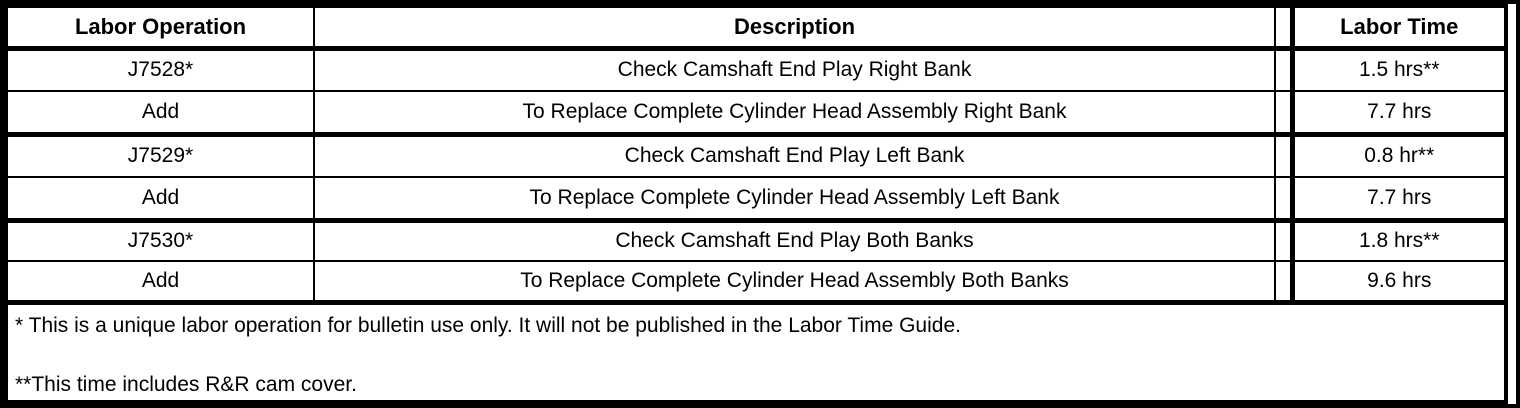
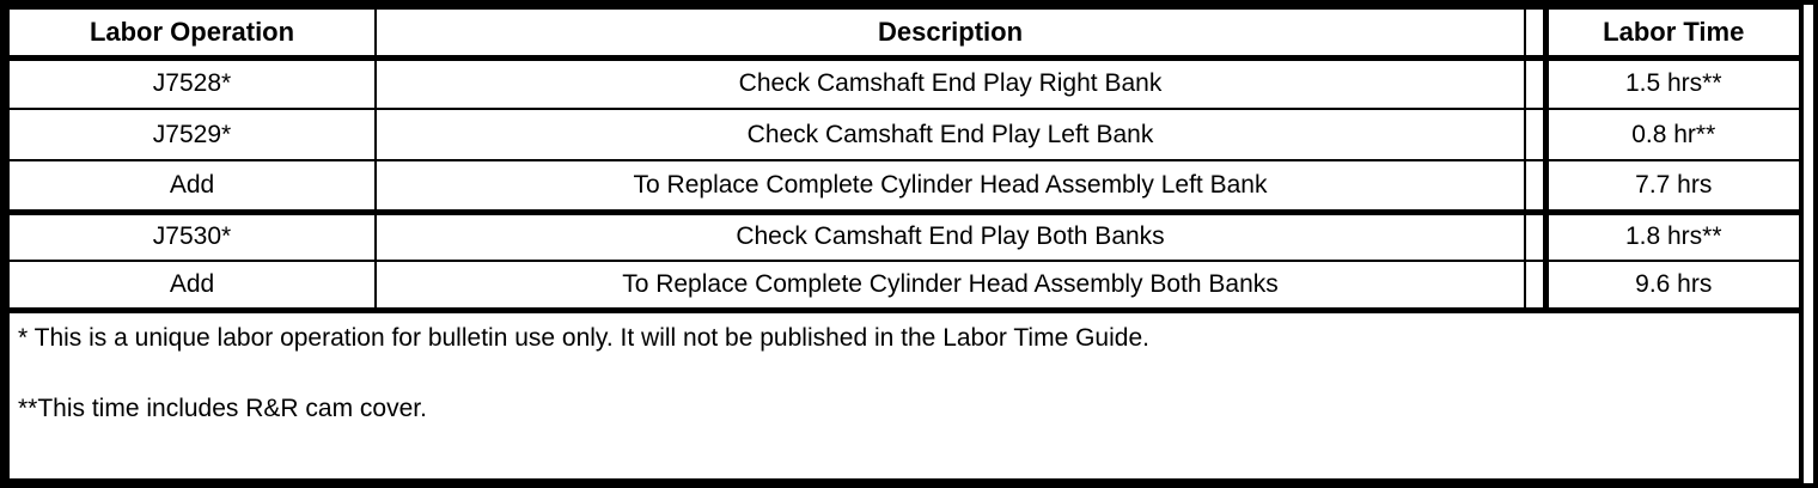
  Labor Operation	Description		Labor Time
  J7528*	Check Camshaft End Play Right Bank		1.5 hrs**
- Add	To Replace Complete Cylinder Head Assembly Right Bank		7.7 hrs
  J7529*	Check Camshaft End Play Left Bank		0.8 hr**
  Add	To Replace Complete Cylinder Head Assembly Left Bank		7.7 hrs
  J7530*	Check Camshaft End Play Both Banks		1.8 hrs**
  Add	To Replace Complete Cylinder Head Assembly Both Banks		9.6 hrs
  * This is a unique labor operation for bulletin use only. It will not be published in the Labor Time Guide.
  **This time includes R&R cam cover.
